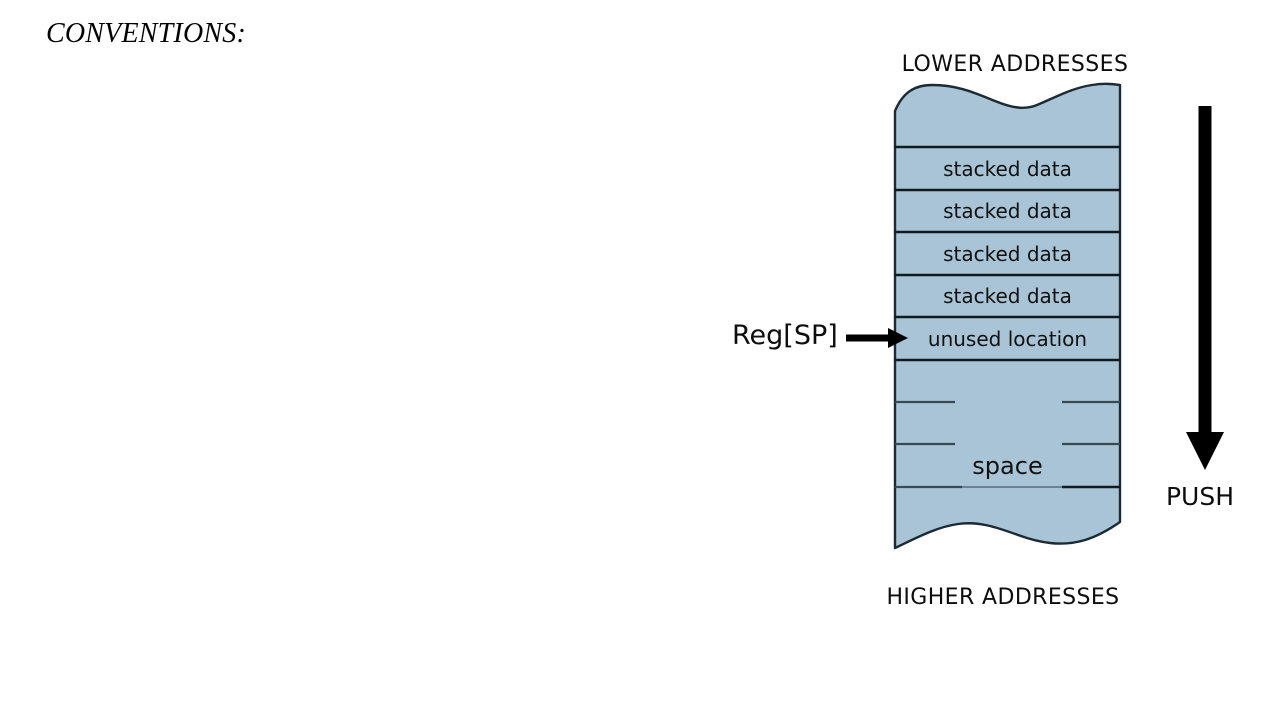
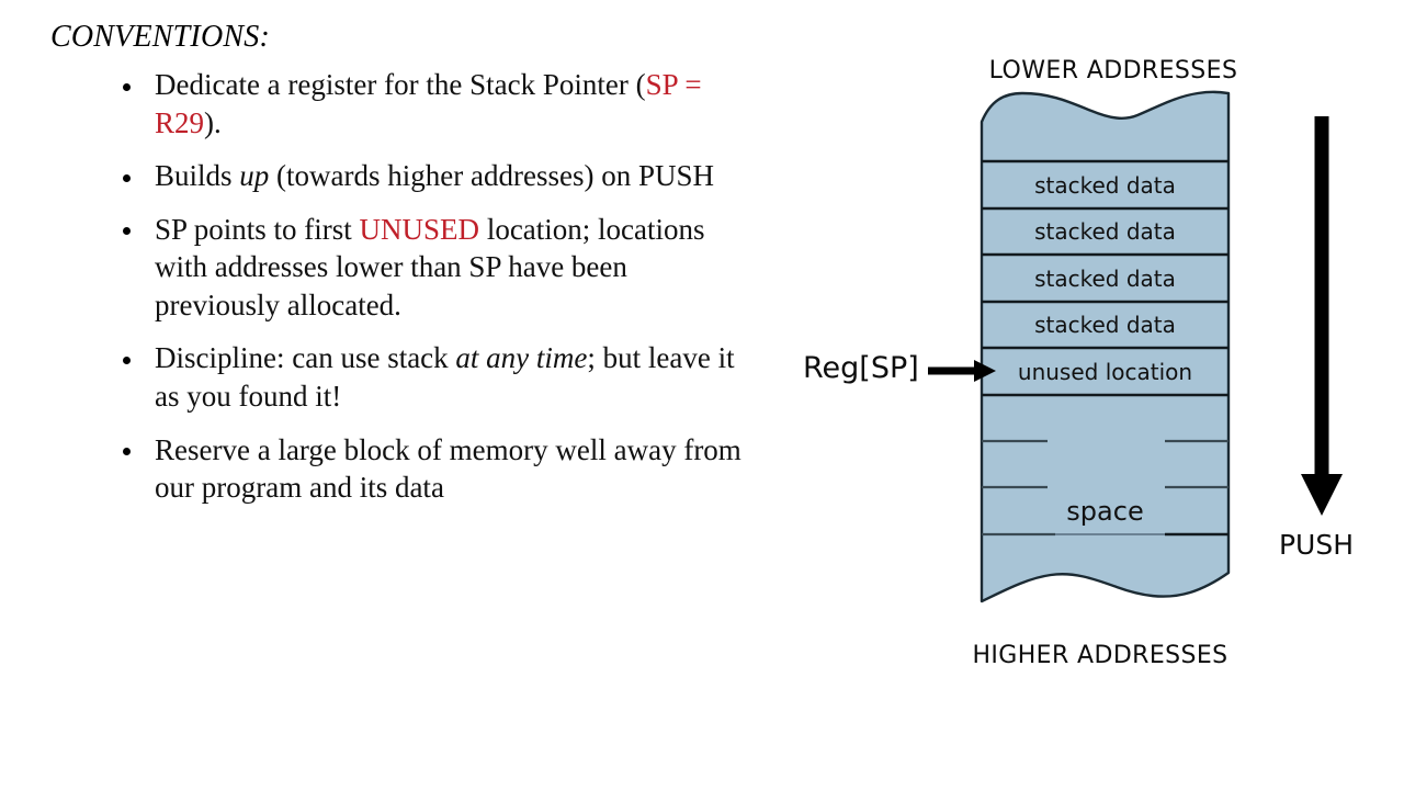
  CONVENTIONS:
+ Dedicate a register for the Stack Pointer (SP = R29).
+ Builds up (towards higher addresses) on PUSH
+ SP points to first UNUSED location; locations with addresses lower than SP have been previously allocated.
+ Discipline: can use stack at any time; but leave it as you found it!
+ Reserve a large block of memory well away from our program and its data
  LOWER ADDRESSES
  stacked data
  stacked data
  stacked data
  stacked data
  unused location
  space
  Reg[SP]
  PUSH
  HIGHER ADDRESSES
